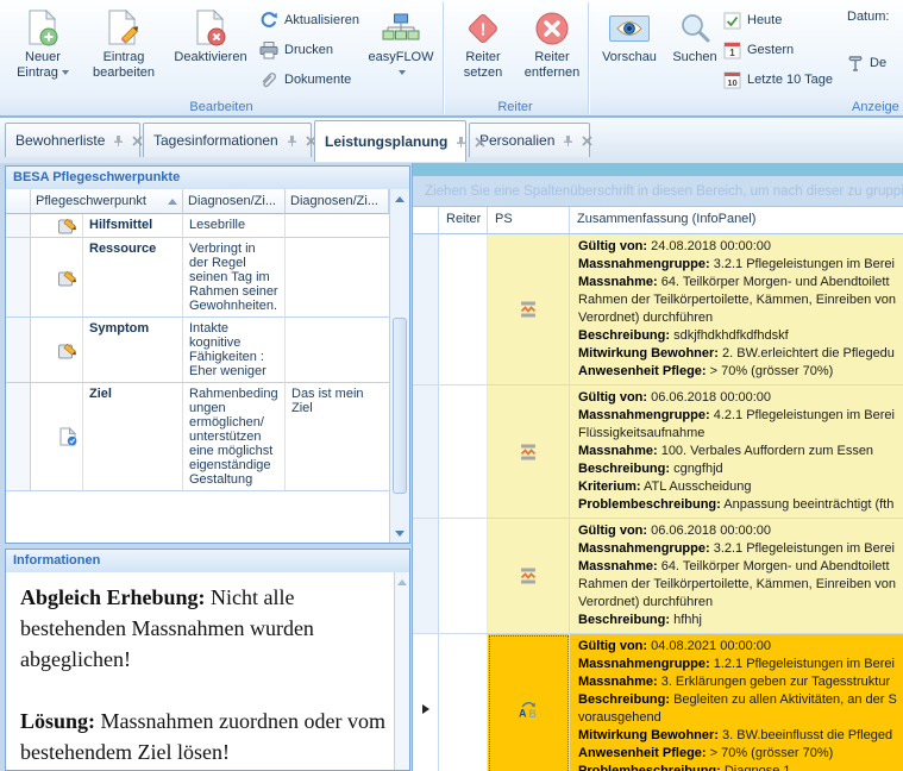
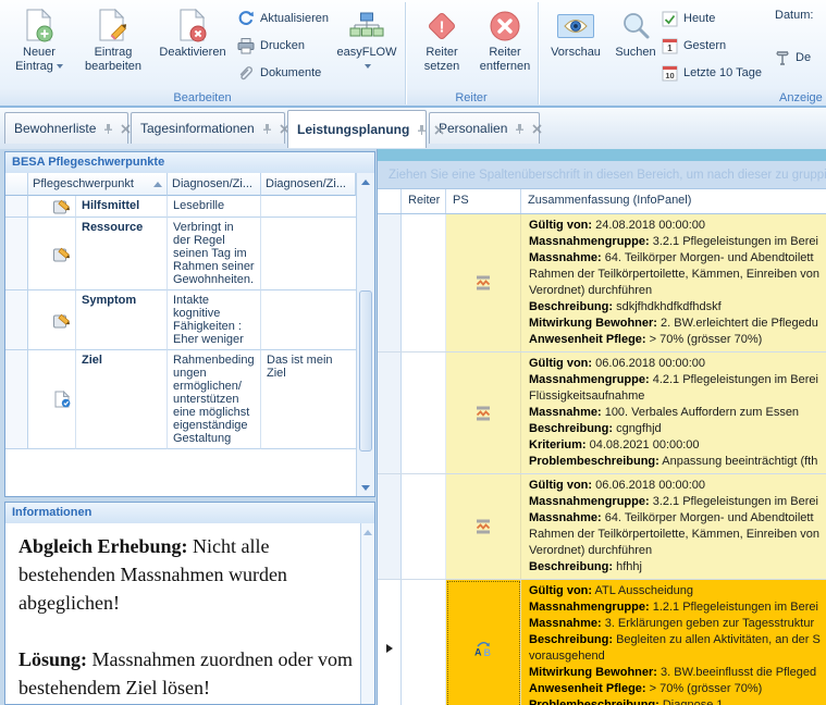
  Neuer
  Eintrag
  Eintrag
  bearbeiten
  Deaktivieren
  Aktualisieren
  Drucken
  Dokumente
  easyFLOW
  !
  Reiter
  setzen
  Reiter
  entfernen
  Vorschau
  Suchen
  Heute
  1
  Gestern
  10
  Letzte 10 Tage
  Datum:
  De
  Bearbeiten
  Reiter
  Anzeige
  Bewohnerliste
  Tagesinformationen
  Leistungsplanung
  Personalien
  BESA Pflegeschwerpunkte
  Pflegeschwerpunkt
  Diagnosen/Zi...
  Diagnosen/Zi...
  Hilfsmittel
  Lesebrille
  Ressource
  Verbringt in
  der Regel
  seinen Tag im
  Rahmen seiner
  Gewohnheiten.
  Symptom
  Intakte
  kognitive
  Fähigkeiten :
  Eher weniger
  Ziel
  Rahmenbeding
  ungen
  ermöglichen/
  unterstützen
  eine möglichst
  eigenständige
  Gestaltung
  Das ist mein
  Ziel
  Informationen
  Abgleich Erhebung: Nicht alle
  bestehenden Massnahmen wurden
  abgeglichen!
  Lösung: Massnahmen zuordnen oder vom
  bestehendem Ziel lösen!
  Ziehen Sie eine Spaltenüberschrift in diesen Bereich, um nach dieser zu gruppi
  Reiter
  PS
  Zusammenfassung (InfoPanel)
  Gültig von: 24.08.2018 00:00:00
  Massnahmengruppe: 3.2.1 Pflegeleistungen im Berei
  Massnahme: 64. Teilkörper Morgen- und Abendtoilett
  Rahmen der Teilkörpertoilette, Kämmen, Einreiben von
  Verordnet) durchführen
  Beschreibung: sdkjfhdkhdfkdfhdskf
  Mitwirkung Bewohner: 2. BW.erleichtert die Pflegedu
  Anwesenheit Pflege: > 70% (grösser 70%)
  Gültig von: 06.06.2018 00:00:00
  Massnahmengruppe: 4.2.1 Pflegeleistungen im Berei
  Flüssigkeitsaufnahme
  Massnahme: 100. Verbales Auffordern zum Essen
  Beschreibung: cgngfhjd
- Kriterium: ATL Ausscheidung
+ Kriterium: 04.08.2021 00:00:00
  Problembeschreibung: Anpassung beeinträchtigt (fth
  Gültig von: 06.06.2018 00:00:00
  Massnahmengruppe: 3.2.1 Pflegeleistungen im Berei
  Massnahme: 64. Teilkörper Morgen- und Abendtoilett
  Rahmen der Teilkörpertoilette, Kämmen, Einreiben von
  Verordnet) durchführen
  Beschreibung: hfhhj
  A
  B
- Gültig von: 04.08.2021 00:00:00
+ Gültig von: ATL Ausscheidung
  Massnahmengruppe: 1.2.1 Pflegeleistungen im Berei
  Massnahme: 3. Erklärungen geben zur Tagesstruktur
  Beschreibung: Begleiten zu allen Aktivitäten, an der S
  vorausgehend
  Mitwirkung Bewohner: 3. BW.beeinflusst die Pfleged
  Anwesenheit Pflege: > 70% (grösser 70%)
